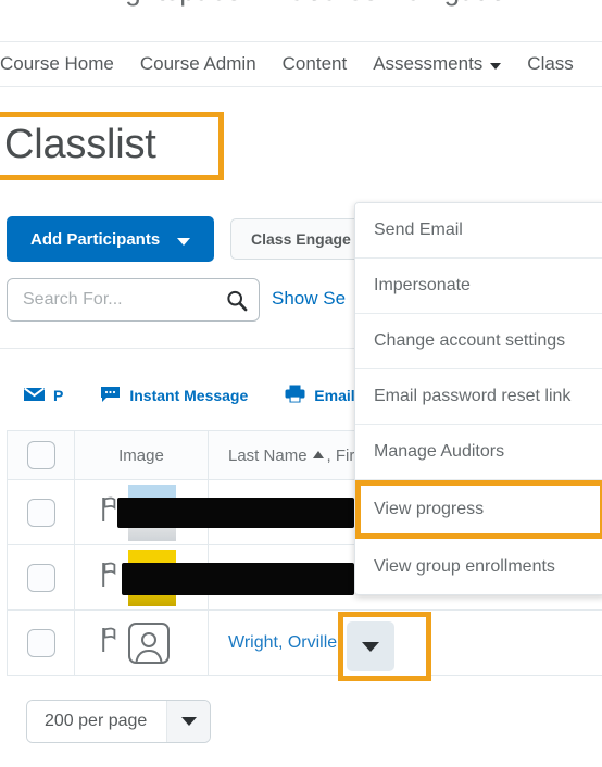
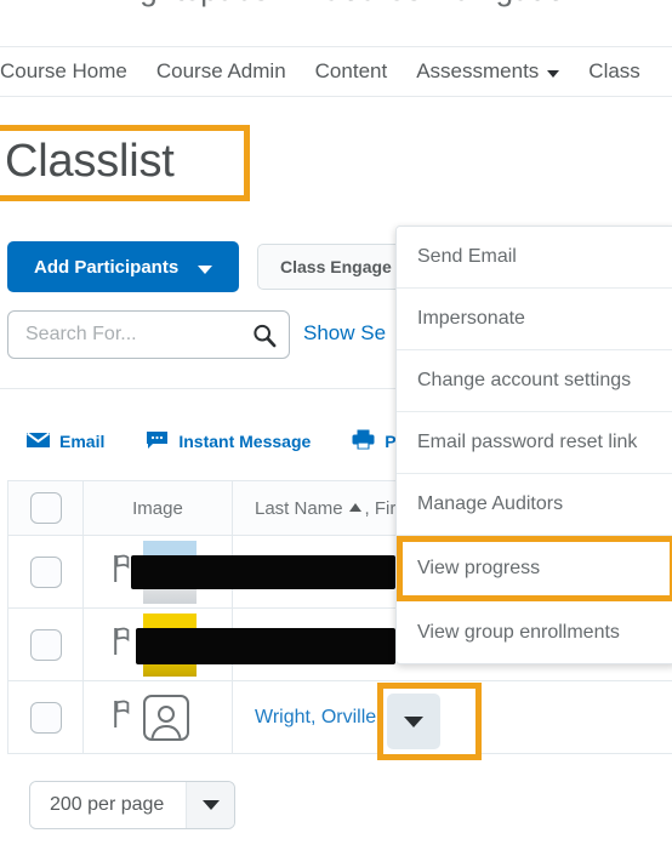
  Course Home
  Course Admin
  Content
  Assessments
  Class
  Classlist
  Add Participants
  Class Engage
  Search For...
  Show Se
- P
+ Email
  Instant Message
- Email
+ P
  Image
  Last Name
  , Fir
  Wright, Orville
  Send Email
  Impersonate
  Change account settings
  Email password reset link
  Manage Auditors
  View progress
  View group enrollments
  200 per page
